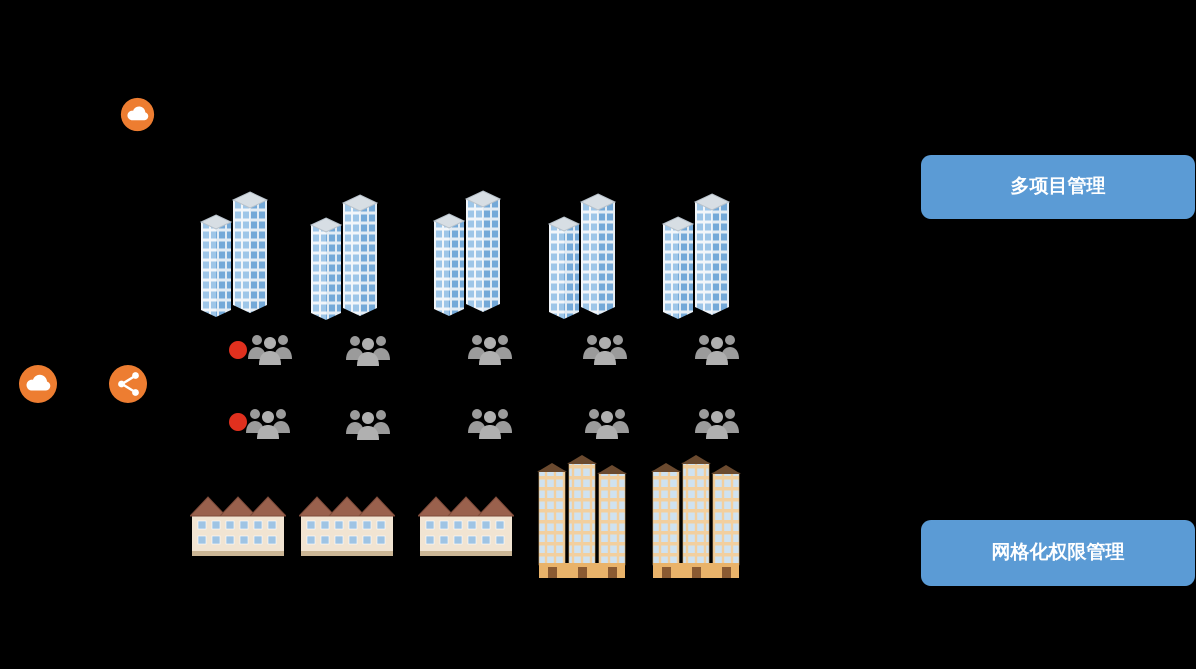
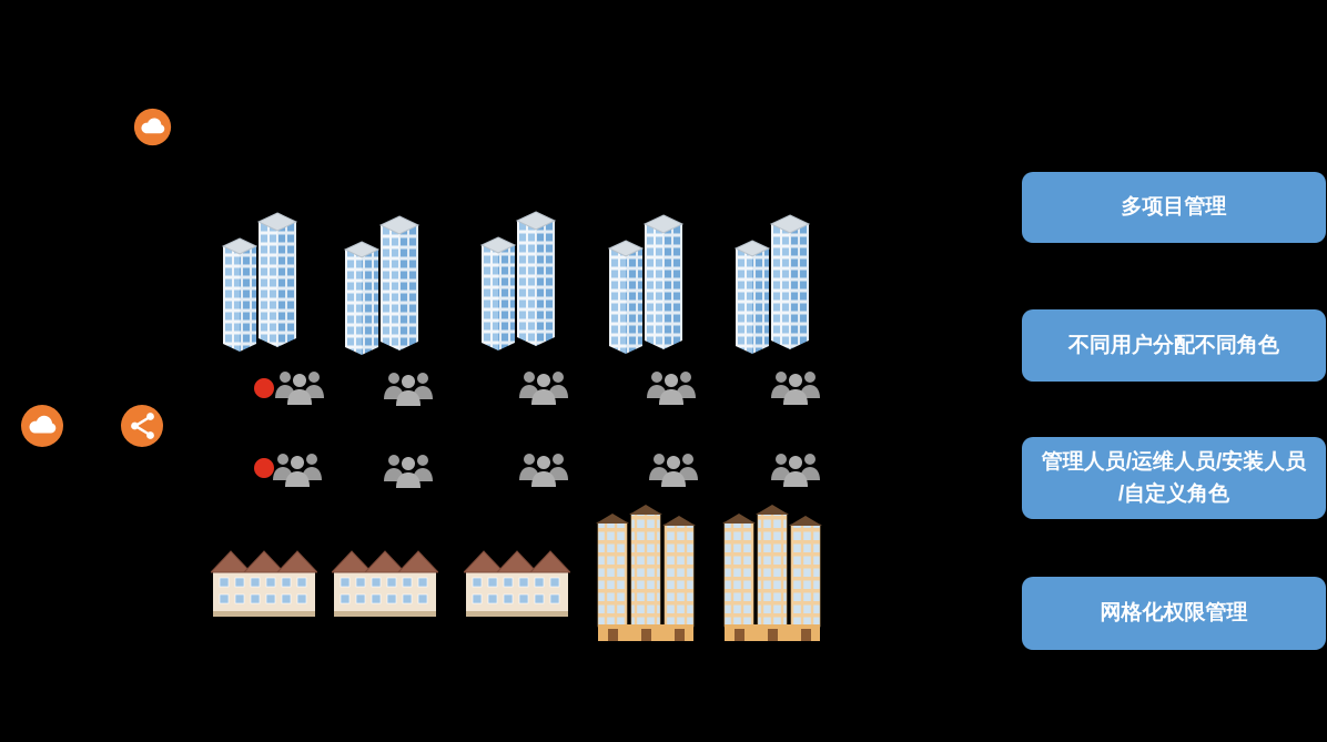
  多项目管理
+ 不同用户分配不同角色
+ 管理人员/运维人员/安装人员 /自定义角色
  网格化权限管理
